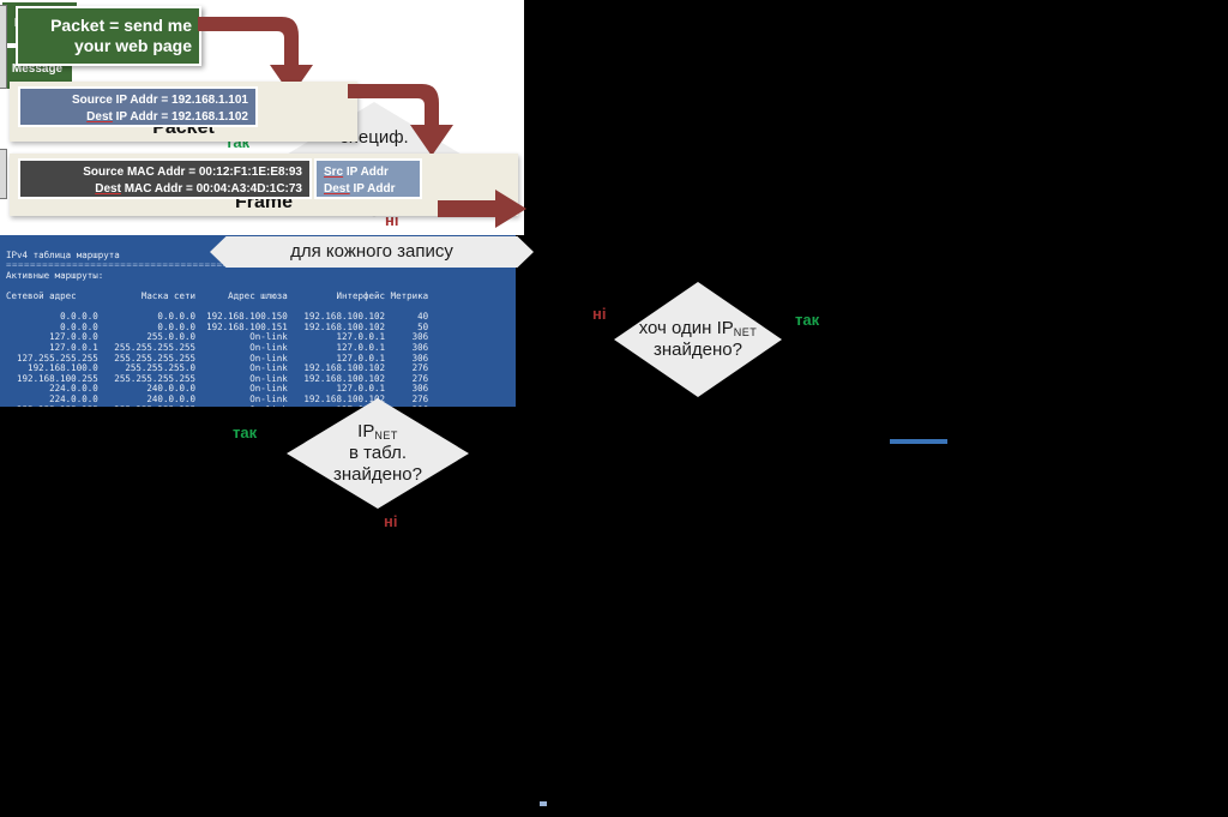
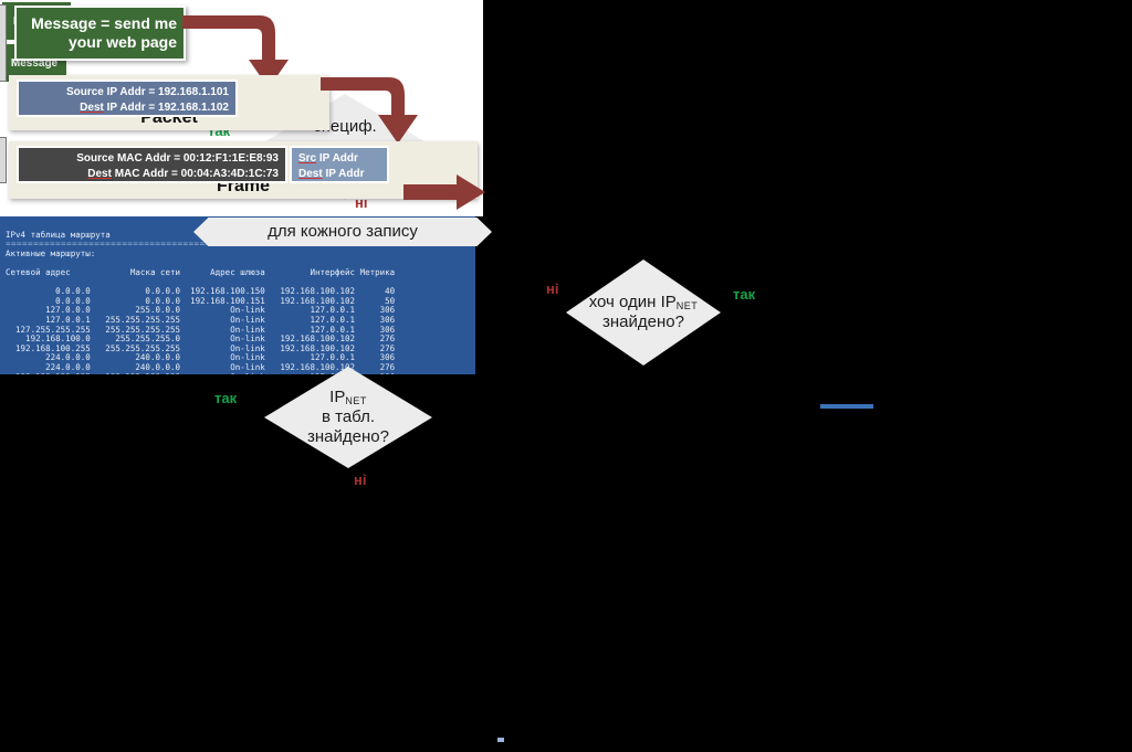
  ециф.
  так
  ні
  для кожного запису
  хоч один IPNET
  знайдено?
  ні
  так
  IPNET
  в табл.
  знайдено?
  так
  ні
- Packet = send me your web page
+ Message = send me your web page
  Packet
  Source IP Addr = 192.168.1.101
  Dest IP Addr = 192.168.1.102
  Frame
  Source MAC Addr = 00:12:F1:1E:E8:93
  Dest MAC Addr = 00:04:A3:4D:1C:73
  Src IP Addr
  Dest IP Addr
  Message
  Сетевой адрес Маска сети Адрес шлюза Интерфейс Метрика
  0.0.0.0 0.0.0.0 192.168.100.150 192.168.100.102 40
  0.0.0.0 0.0.0.0 192.168.100.151 192.168.100.102 50
  127.0.0.0 255.0.0.0 On-link 127.0.0.1 306
  127.0.0.1 255.255.255.255 On-link 127.0.0.1 306
  127.255.255.255 255.255.255.255 On-link 127.0.0.1 306
  192.168.100.0 255.255.255.0 On-link 192.168.100.102 276
  192.168.100.255 255.255.255.255 On-link 192.168.100.102 276
  224.0.0.0 240.0.0.0 On-link 127.0.0.1 306
  224.0.0.0 240.0.0.0 On-link 192.168.100.102 276
